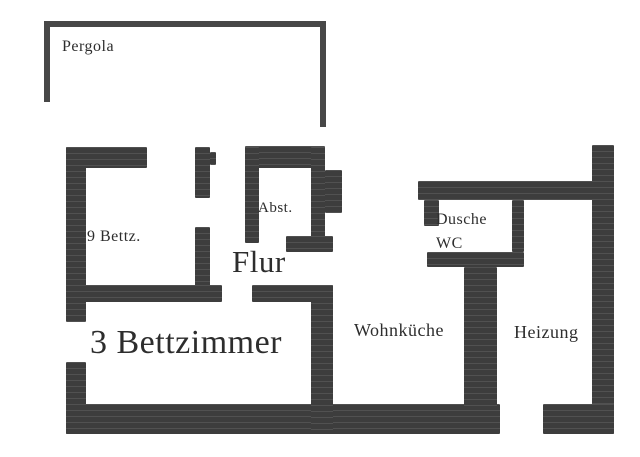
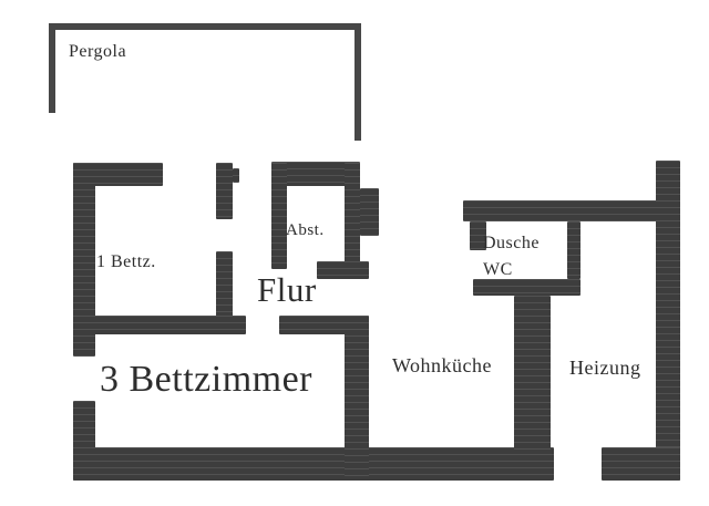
  Pergola
- 9 Bettz.
+ 1 Bettz.
  Abst.
  Flur
  3 Bettzimmer
  Dusche
  WC
  Wohnküche
  Heizung
